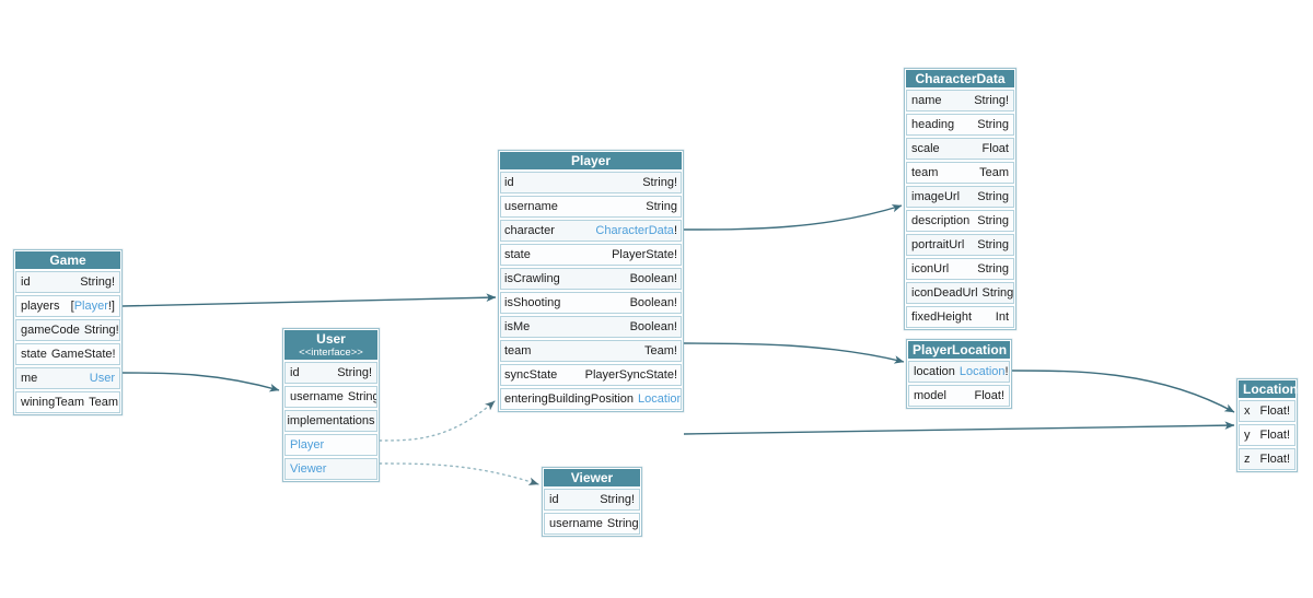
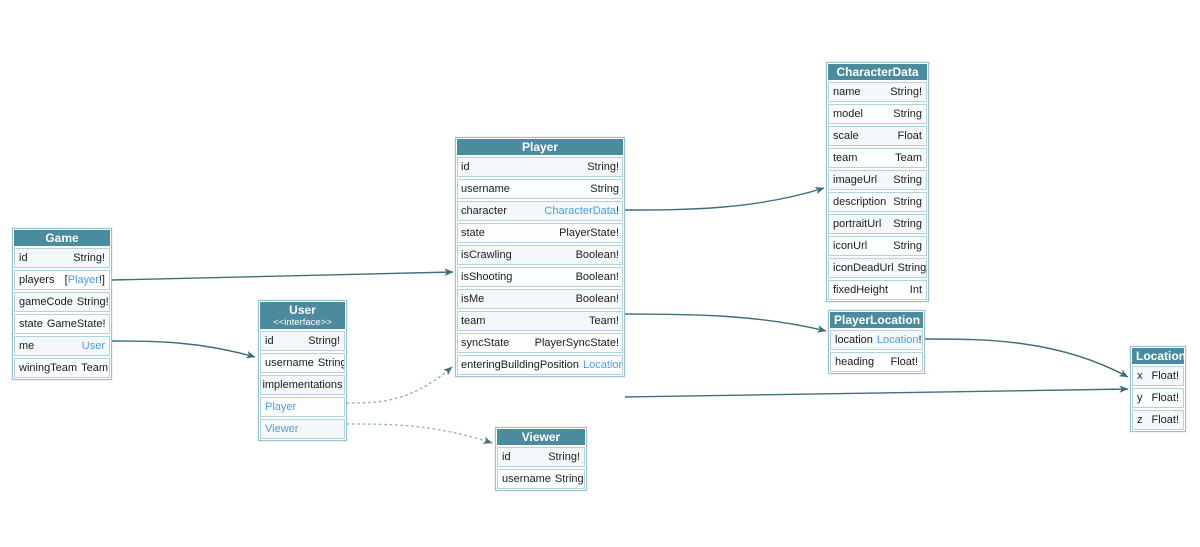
  Game
  id
  String!
  players
  [Player!]
  gameCode
  String!
  state
  GameState!
  me
  User
  winingTeam
  Team
  User
  <<interface>>
  id
  String!
  username
  String
  implementations
  Player
  Viewer
  Player
  id
  String!
  username
  String
  character
  CharacterData!
  state
  PlayerState!
  isCrawling
  Boolean!
  isShooting
  Boolean!
  isMe
  Boolean!
  team
  Team!
  syncState
  PlayerSyncState!
  enteringBuildingPosition
  Location
  Viewer
  id
  String!
  username
  String
  CharacterData
  name
  String!
- heading
+ model
  String
  scale
  Float
  team
  Team
  imageUrl
  String
  description
  String
  portraitUrl
  String
  iconUrl
  String
  iconDeadUrl
  String
  fixedHeight
  Int
  PlayerLocation
  location
  Location!
- model
+ heading
  Float!
  Location
  x
  Float!
  y
  Float!
  z
  Float!
